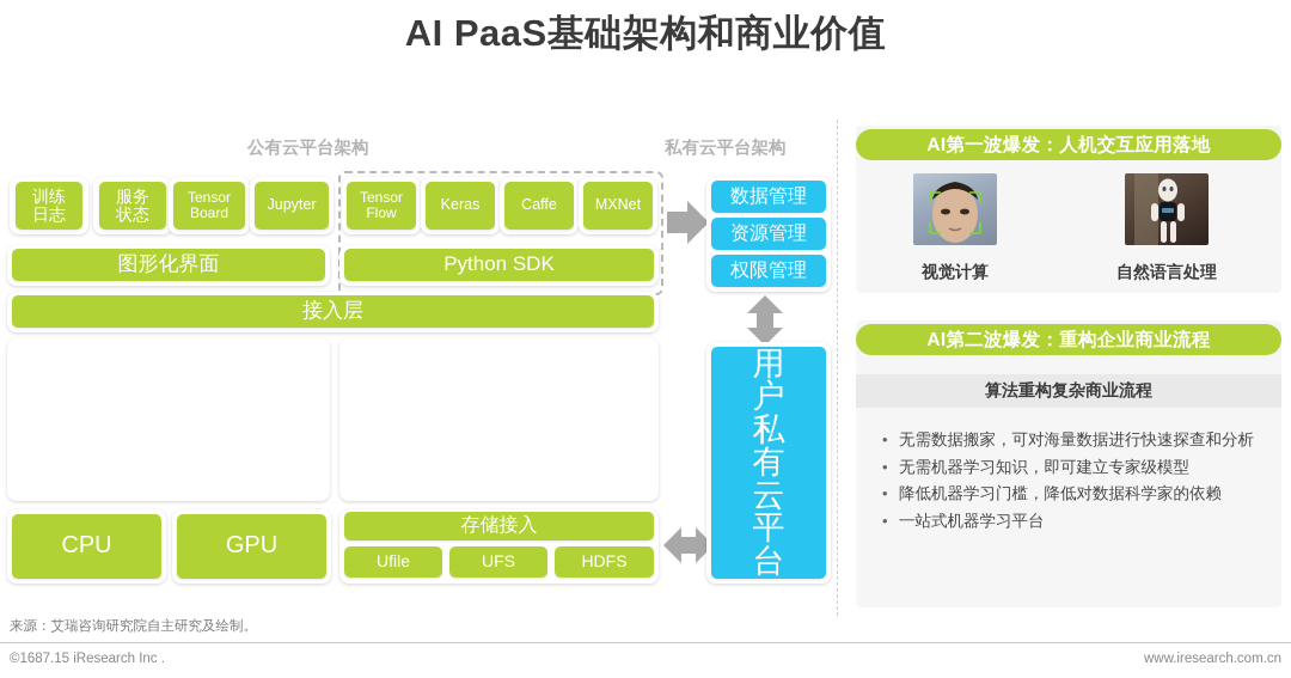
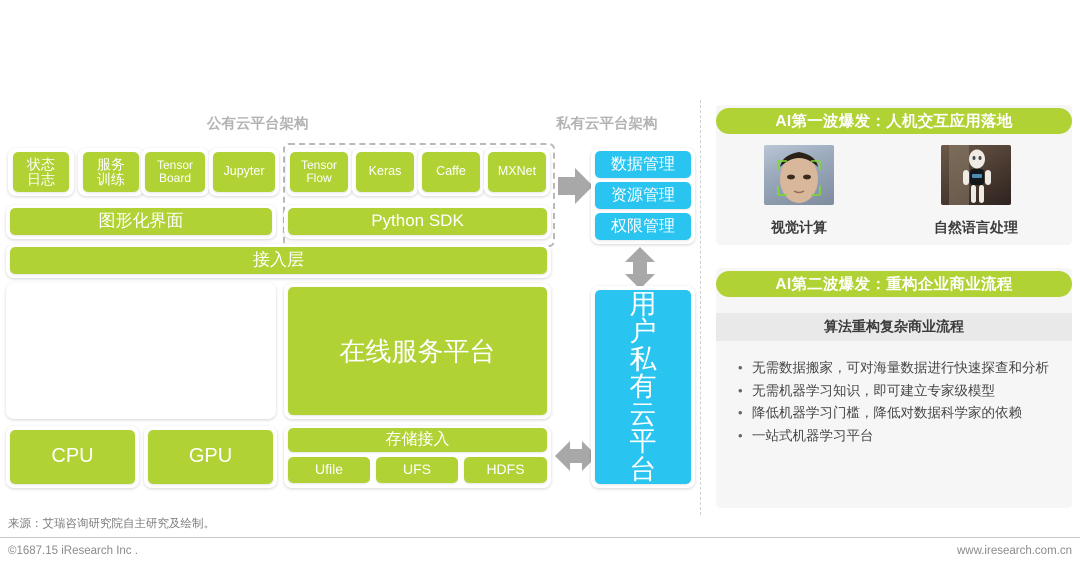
- AI PaaS基础架构和商业价值
  公有云平台架构
  私有云平台架构
- 训练
+ 状态
  日志
  服务
- 状态
+ 训练
  Tensor
  Board
  Jupyter
  Tensor
  Flow
  Keras
  Caffe
  MXNet
  图形化界面
  Python SDK
  接入层
+ 在线服务平台
  CPU
  GPU
  存储接入
  Ufile
  UFS
  HDFS
  数据管理
  资源管理
  权限管理
  用
  户
  私
  有
  云
  平
  台
  AI第一波爆发：人机交互应用落地
  视觉计算
  自然语言处理
  AI第二波爆发：重构企业商业流程
  算法重构复杂商业流程
  无需数据搬家，可对海量数据进行快速探查和分析
  无需机器学习知识，即可建立专家级模型
  降低机器学习门槛，降低对数据科学家的依赖
  一站式机器学习平台
  来源：艾瑞咨询研究院自主研究及绘制。
  ©1687.15 iResearch Inc .
  www.iresearch.com.cn
